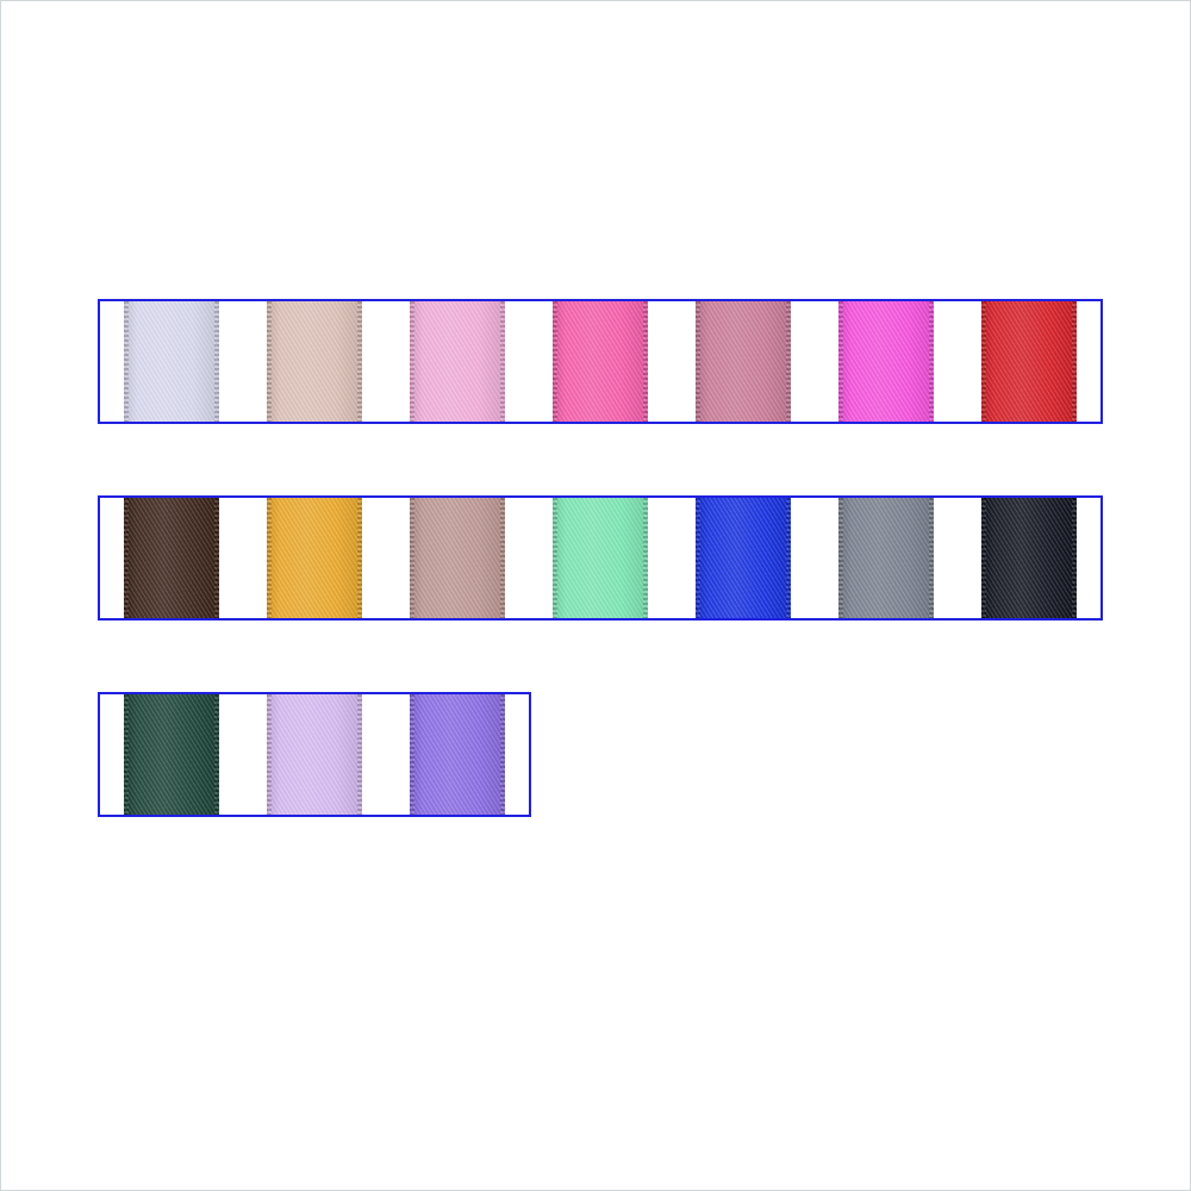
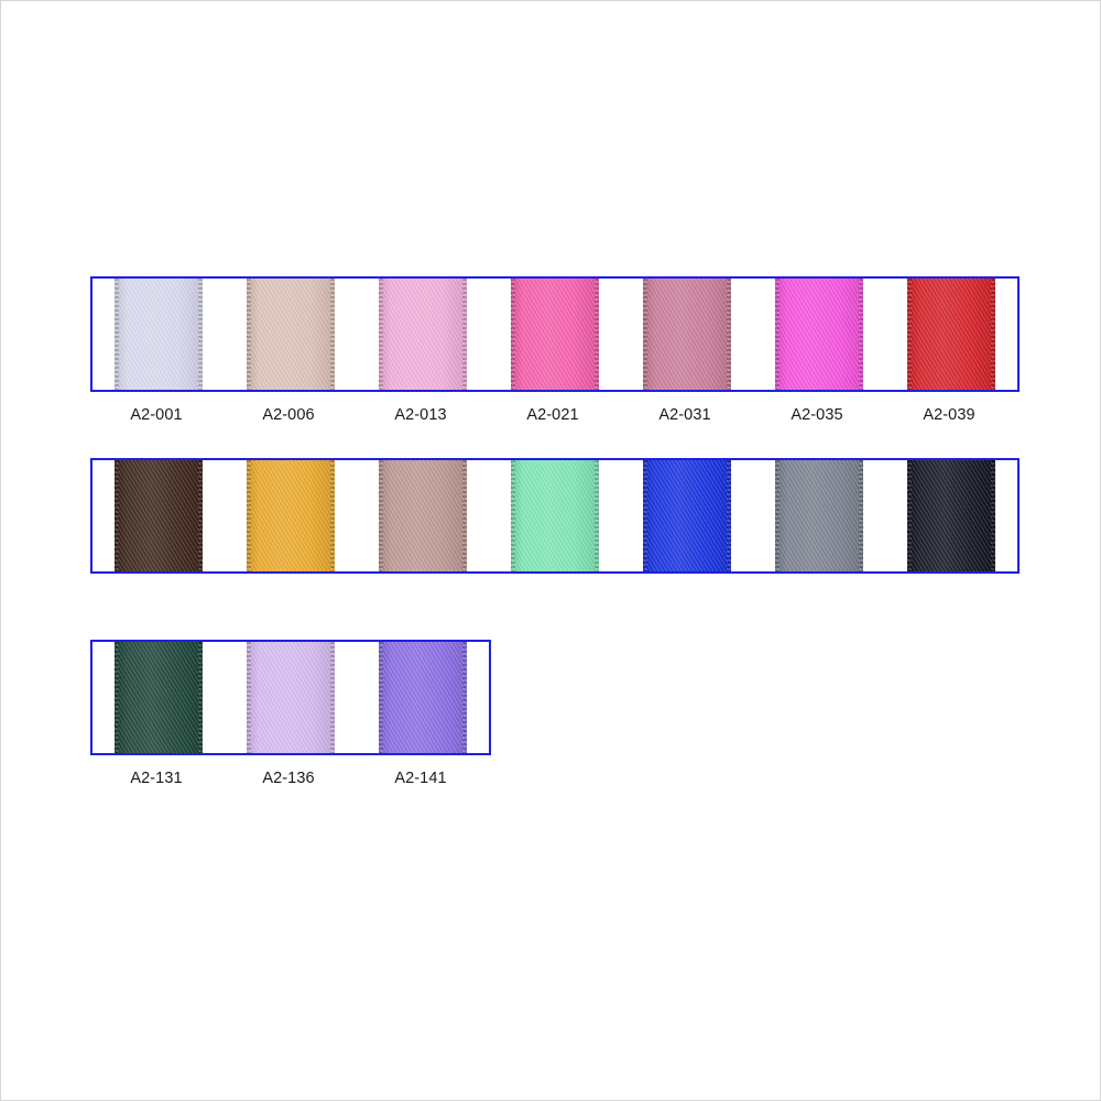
+ A2-001
+ A2-006
+ A2-013
+ A2-021
+ A2-031
+ A2-035
+ A2-039
+ A2-131
+ A2-136
+ A2-141
